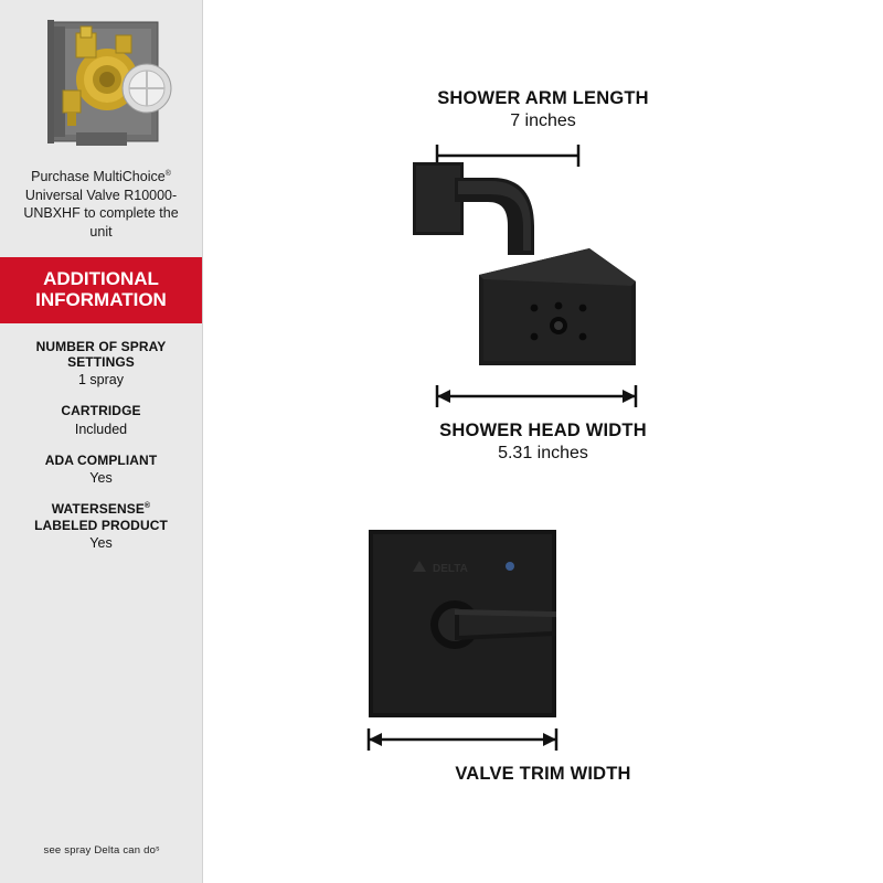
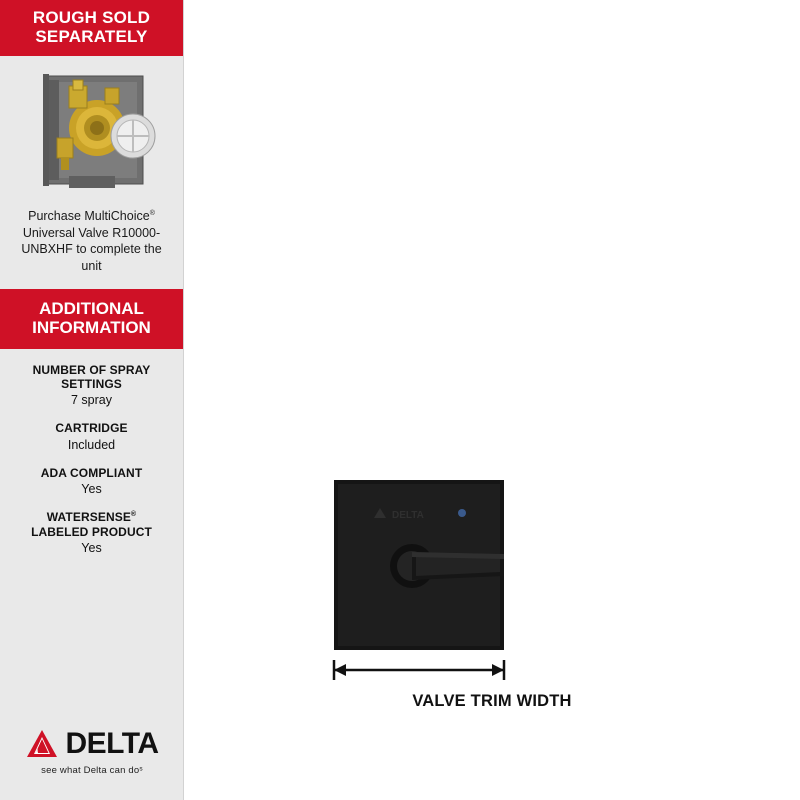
+ ROUGH SOLD SEPARATELY
  Purchase MultiChoice Universal Valve R10000-UNBXHF to complete the unit
  ADDITIONAL
  INFORMATION
  NUMBER OF SPRAY
  SETTINGS
- 1 spray
+ 7 spray
  CARTRIDGE
  Included
  ADA COMPLIANT
  Yes
  WATERSENSE
  LABELED PRODUCT
  Yes
+ DELTA
- see spray Delta can doˢ
+ see what Delta can doˢ
- SHOWER ARM LENGTH
- 7 inches
- SHOWER HEAD WIDTH
- 5.31 inches
  VALVE TRIM WIDTH
